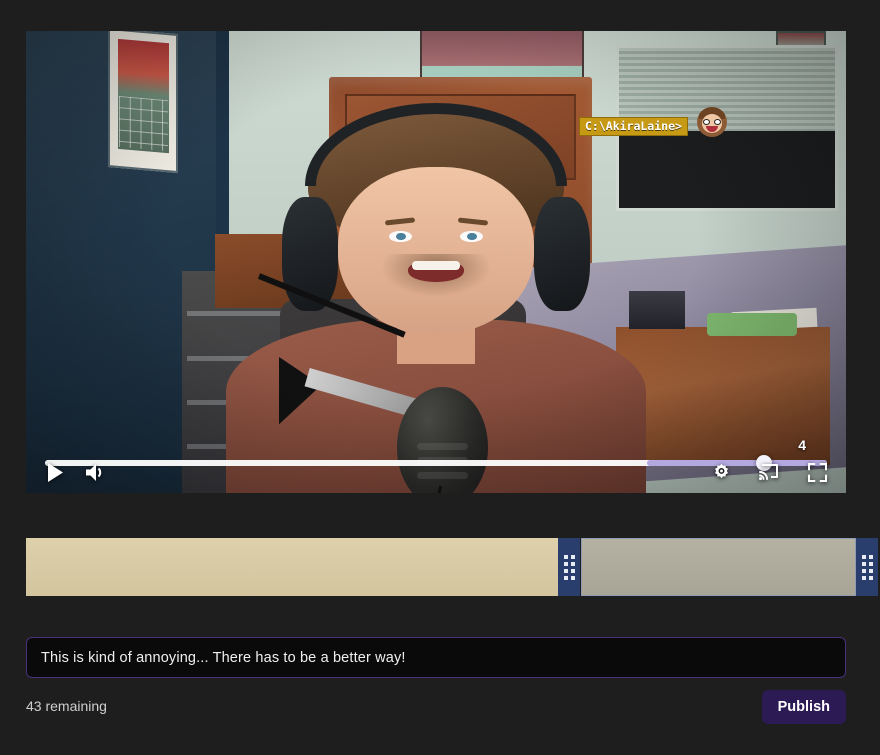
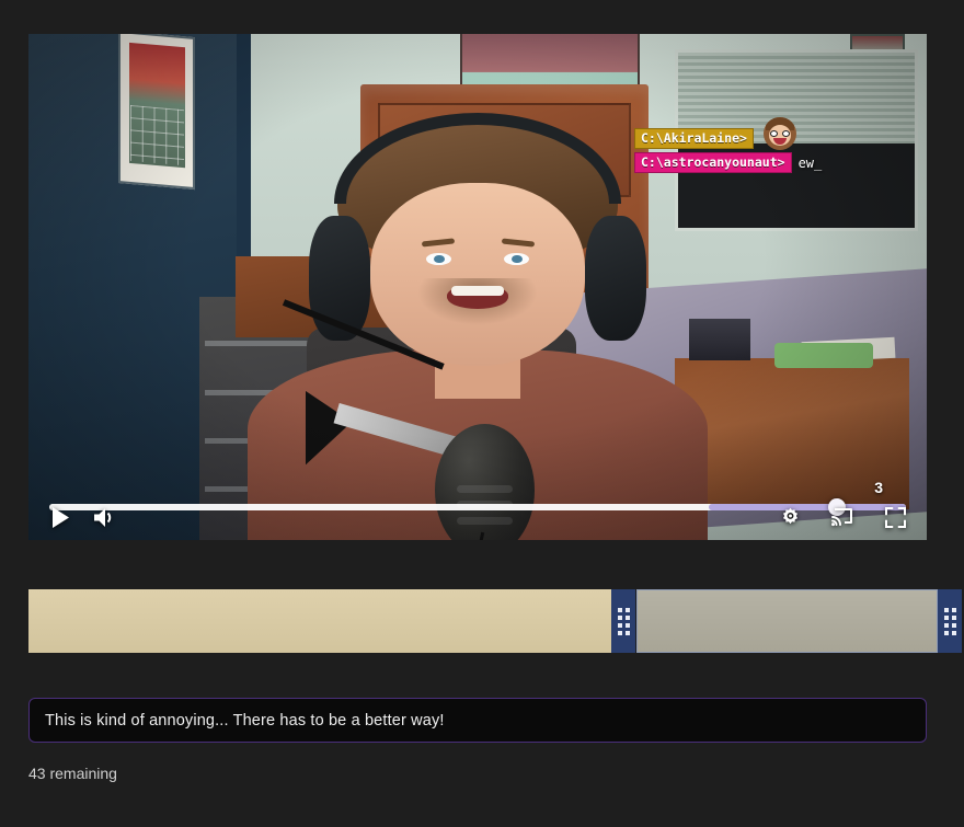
  C:\AkiraLaine>
+ C:\astrocanyounaut>
+ ew_
- 4
+ 3
  This is kind of annoying... There has to be a better way!
  43 remaining
- Publish
